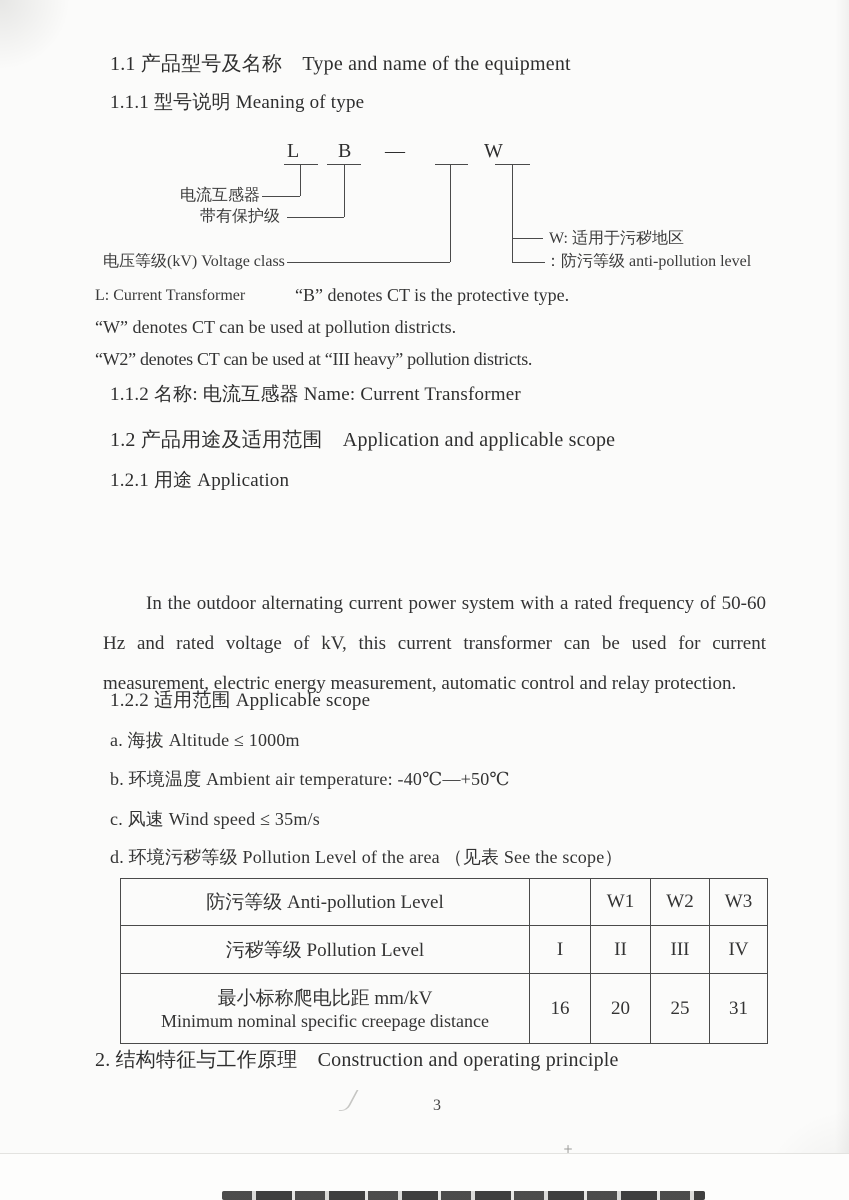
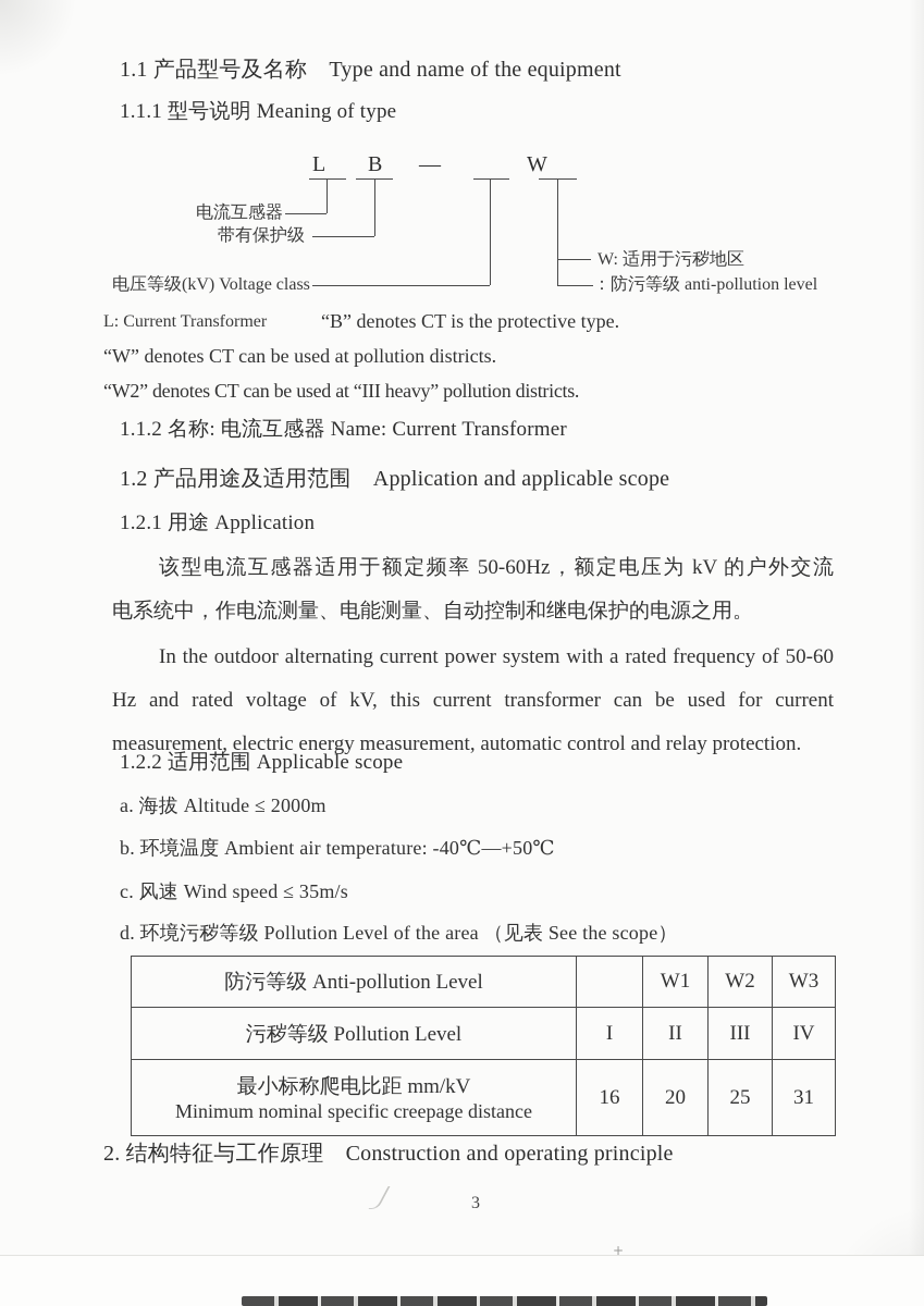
  1.1 产品型号及名称 Type and name of the equipment
  1.1.1 型号说明 Meaning of type
  L
  B
  —
  W
  电流互感器
  带有保护级
  电压等级(kV) Voltage class
  W: 适用于污秽地区
  ：防污等级 anti-pollution level
  L: Current Transformer
  “B” denotes CT is the protective type.
  “W” denotes CT can be used at pollution districts.
  “W2” denotes CT can be used at “III heavy” pollution districts.
  1.1.2 名称: 电流互感器 Name: Current Transformer
  1.2 产品用途及适用范围 Application and applicable scope
  1.2.1 用途 Application
+ 该型电流互感器适用于额定频率 50-60Hz，额定电压为 kV 的户外交流
+ 电系统中，作电流测量、电能测量、自动控制和继电保护的电源之用。
  In the outdoor alternating current power system with a rated frequency of 50-60
  Hz and rated voltage of kV, this current transformer can be used for current
  measurement, electric energy measurement, automatic control and relay protection.
  1.2.2 适用范围 Applicable scope
- a. 海拔 Altitude ≤ 1000m
+ a. 海拔 Altitude ≤ 2000m
  b. 环境温度 Ambient air temperature: -40℃—+50℃
  c. 风速 Wind speed ≤ 35m/s
  d. 环境污秽等级 Pollution Level of the area （见表 See the scope）
  防污等级 Anti-pollution Level		W1	W2	W3
  污秽等级 Pollution Level	I	II	III	IV
  最小标称爬电比距 mm/kV Minimum nominal specific creepage distance	16	20	25	31
  2. 结构特征与工作原理 Construction and operating principle
  3
  +
